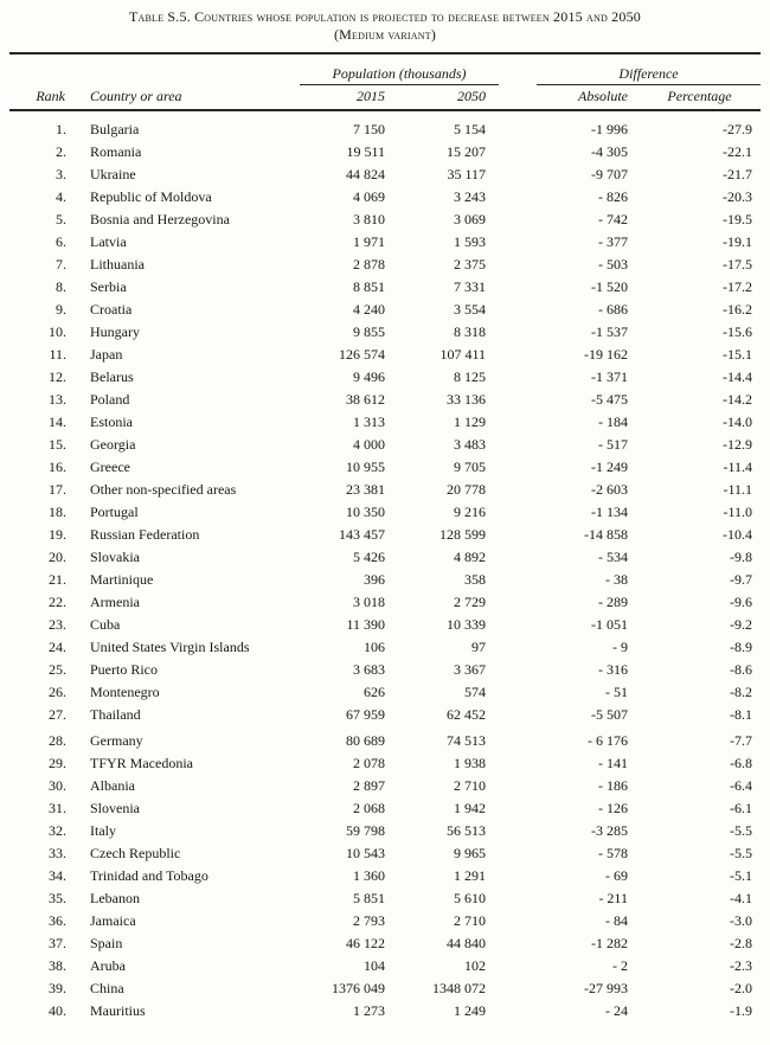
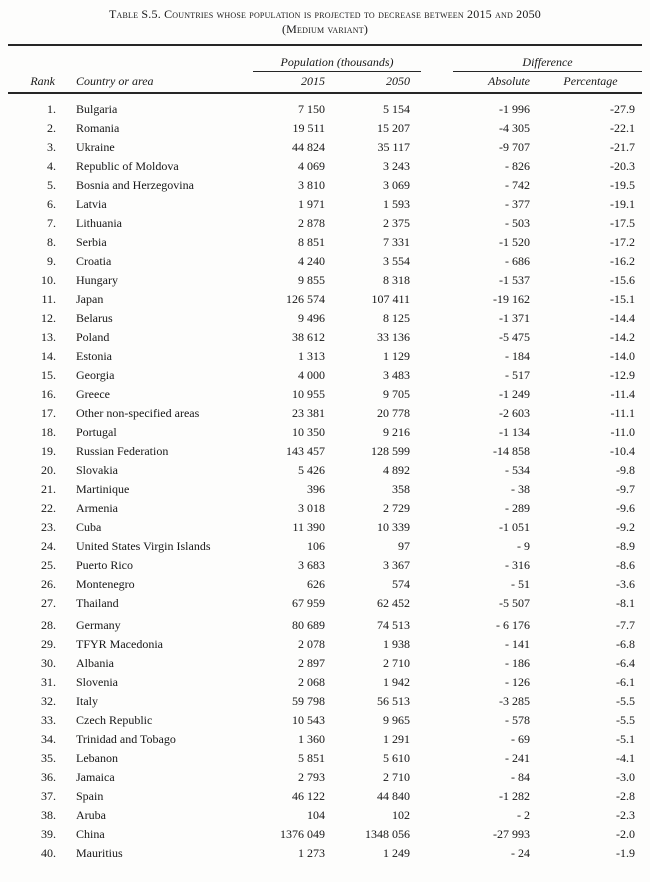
  Table S.5. Countries whose population is projected to decrease between 2015 and 2050
  (Medium variant)
  	Population (thousands)	Difference
  Rank	Country or area	2015	2050	Absolute	Percentage
  1.	Bulgaria	7 150	5 154	-1 996	-27.9
  2.	Romania	19 511	15 207	-4 305	-22.1
  3.	Ukraine	44 824	35 117	-9 707	-21.7
  4.	Republic of Moldova	4 069	3 243	- 826	-20.3
  5.	Bosnia and Herzegovina	3 810	3 069	- 742	-19.5
  6.	Latvia	1 971	1 593	- 377	-19.1
  7.	Lithuania	2 878	2 375	- 503	-17.5
  8.	Serbia	8 851	7 331	-1 520	-17.2
  9.	Croatia	4 240	3 554	- 686	-16.2
  10.	Hungary	9 855	8 318	-1 537	-15.6
  11.	Japan	126 574	107 411	-19 162	-15.1
  12.	Belarus	9 496	8 125	-1 371	-14.4
  13.	Poland	38 612	33 136	-5 475	-14.2
  14.	Estonia	1 313	1 129	- 184	-14.0
  15.	Georgia	4 000	3 483	- 517	-12.9
  16.	Greece	10 955	9 705	-1 249	-11.4
  17.	Other non-specified areas	23 381	20 778	-2 603	-11.1
  18.	Portugal	10 350	9 216	-1 134	-11.0
  19.	Russian Federation	143 457	128 599	-14 858	-10.4
  20.	Slovakia	5 426	4 892	- 534	-9.8
  21.	Martinique	396	358	- 38	-9.7
  22.	Armenia	3 018	2 729	- 289	-9.6
  23.	Cuba	11 390	10 339	-1 051	-9.2
  24.	United States Virgin Islands	106	97	- 9	-8.9
  25.	Puerto Rico	3 683	3 367	- 316	-8.6
- 26.	Montenegro	626	574	- 51	-8.2
+ 26.	Montenegro	626	574	- 51	-3.6
  27.	Thailand	67 959	62 452	-5 507	-8.1
  28.	Germany	80 689	74 513	- 6 176	-7.7
  29.	TFYR Macedonia	2 078	1 938	- 141	-6.8
  30.	Albania	2 897	2 710	- 186	-6.4
  31.	Slovenia	2 068	1 942	- 126	-6.1
  32.	Italy	59 798	56 513	-3 285	-5.5
  33.	Czech Republic	10 543	9 965	- 578	-5.5
  34.	Trinidad and Tobago	1 360	1 291	- 69	-5.1
- 35.	Lebanon	5 851	5 610	- 211	-4.1
+ 35.	Lebanon	5 851	5 610	- 241	-4.1
  36.	Jamaica	2 793	2 710	- 84	-3.0
  37.	Spain	46 122	44 840	-1 282	-2.8
  38.	Aruba	104	102	- 2	-2.3
- 39.	China	1376 049	1348 072	-27 993	-2.0
+ 39.	China	1376 049	1348 056	-27 993	-2.0
  40.	Mauritius	1 273	1 249	- 24	-1.9
